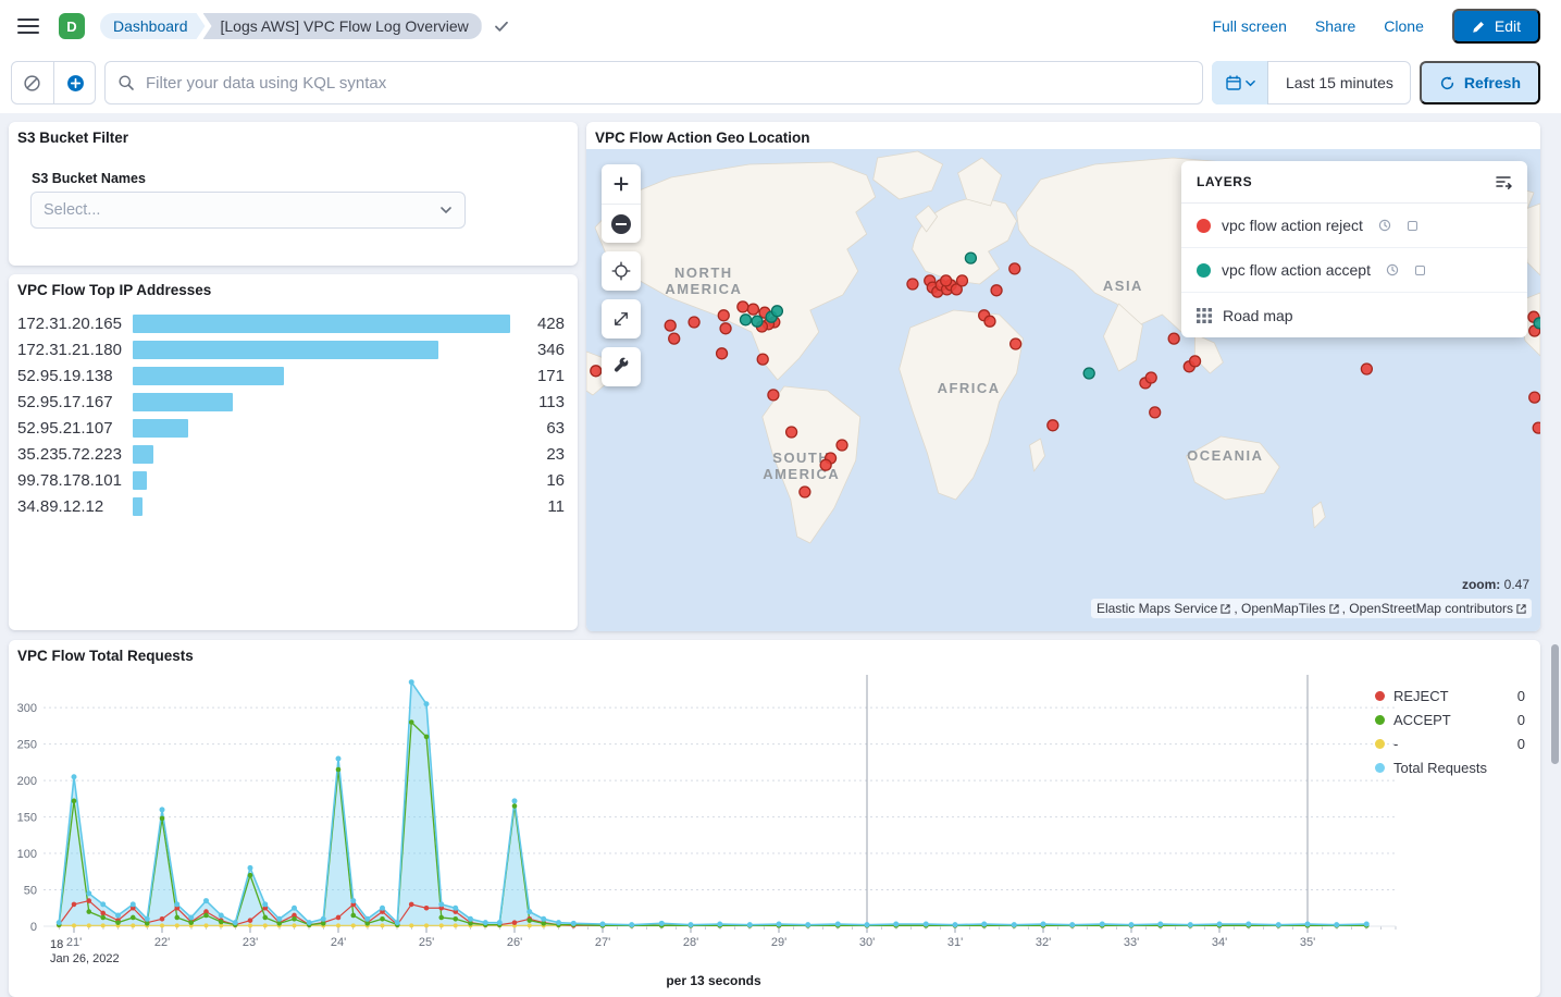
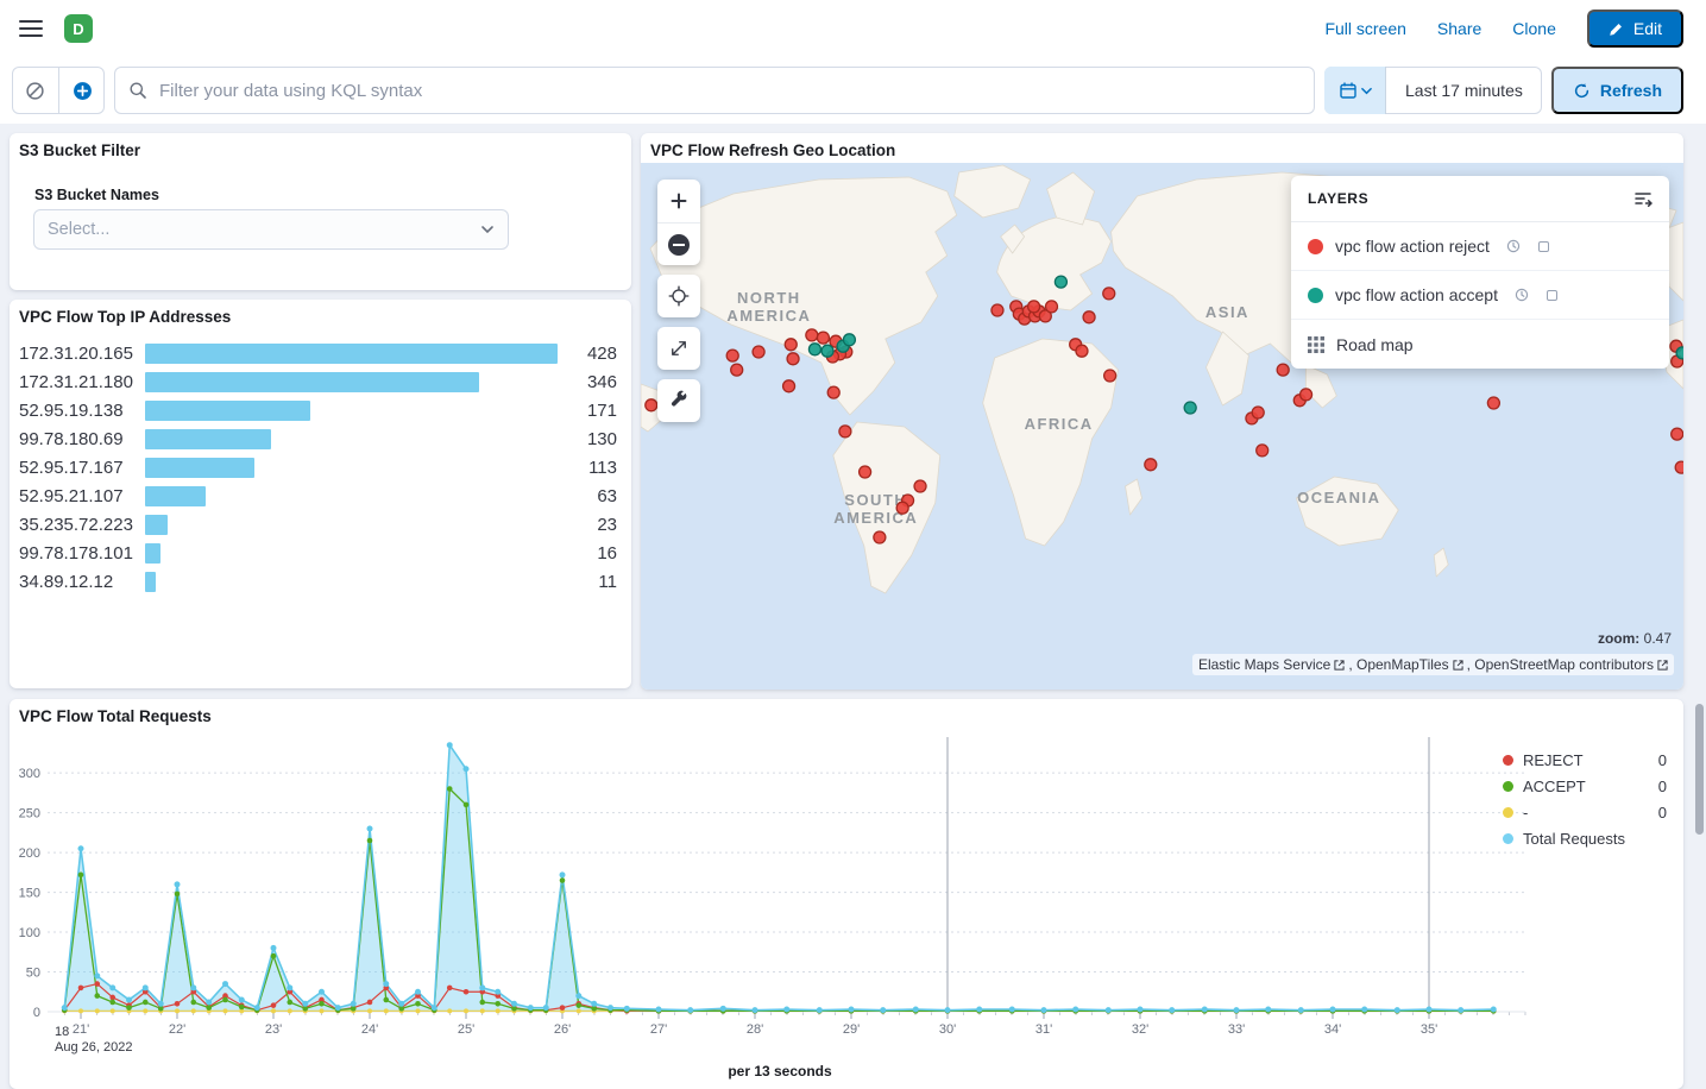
  D
- Dashboard
- [Logs AWS] VPC Flow Log Overview
  Full screen
  Share
  Clone
  Edit
  Filter your data using KQL syntax
- Last 15 minutes
+ Last 17 minutes
  Refresh
  S3 Bucket Filter
  S3 Bucket Names
  Select...
  VPC Flow Top IP Addresses
  172.31.20.165
  428
  172.31.21.180
  346
  52.95.19.138
  171
+ 99.78.180.69
+ 130
  52.95.17.167
  113
  52.95.21.107
  63
  35.235.72.223
  23
  99.78.178.101
  16
  34.89.12.12
  11
- VPC Flow Action Geo Location
+ VPC Flow Refresh Geo Location
  NORTH AMERICA
  SOUTH AMERICA
  AFRICA
  ASIA
  OCEANIA
  LAYERS
  vpc flow action reject
  vpc flow action accept
  Road map
  zoom: 0.47
  Elastic Maps Service
  OpenMapTiles
  OpenStreetMap contributors
  VPC Flow Total Requests
  0
  50
  100
  150
  200
  250
  300
  21'
  22'
  23'
  24'
  25'
  26'
  27'
  28'
  29'
  30'
  31'
  32'
  33'
  34'
  35'
  18
- Jan 26, 2022
+ Aug 26, 2022
  per 13 seconds
  REJECT
  0
  ACCEPT
  0
  -
  0
  Total Requests
